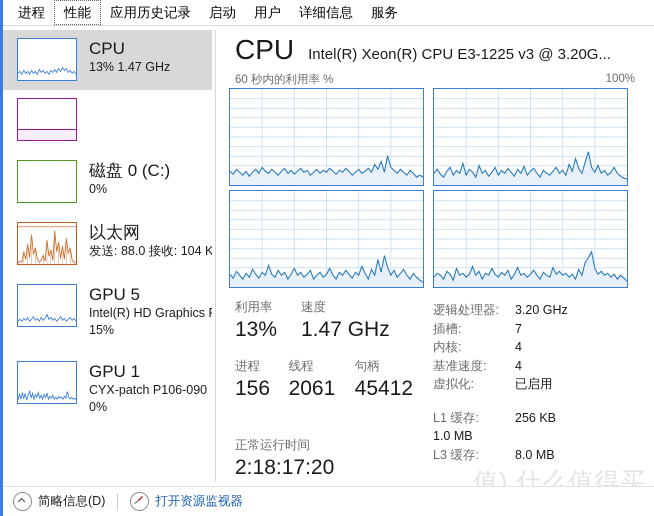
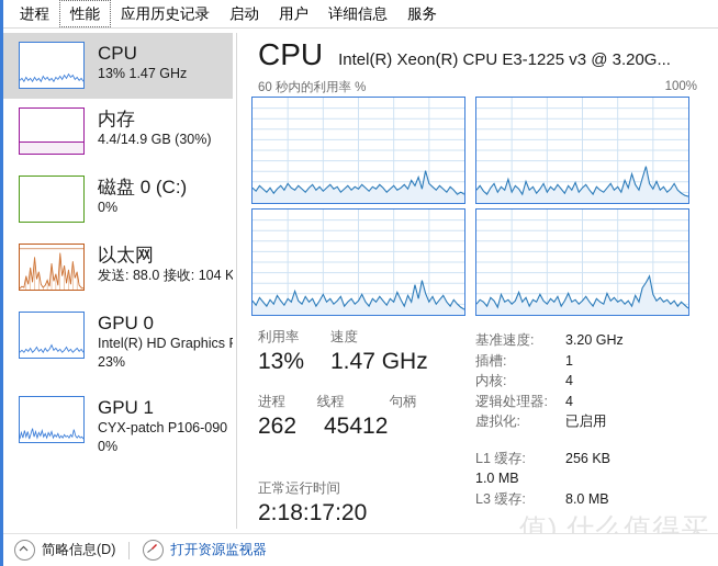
  进程
  性能
  应用历史记录
  启动
  用户
  详细信息
  服务
  CPU
  13% 1.47 GHz
+ 内存
+ 4.4/14.9 GB (30%)
  磁盘 0 (C:)
  0%
  以太网
  发送: 88.0 接收: 104 K
- GPU 5
+ GPU 0
  Intel(R) HD Graphics
- 15%
+ 23%
  GPU 1
  CYX-patch P106-090
  0%
  CPU
  Intel(R) Xeon(R) CPU E3-1225 v3 @ 3.20G...
  60 秒内的利用率 %
  100%
  利用率
  速度
  13%
  1.47 GHz
  进程
  线程
  句柄
- 156
+ 262
- 2061
  45412
  正常运行时间
  2:18:17:20
- 逻辑处理器:
+ 基准速度:
  3.20 GHz
  插槽:
- 7
+ 1
  内核:
  4
- 基准速度:
+ 逻辑处理器:
  4
  虚拟化:
  已启用
  L1 缓存:
  256 KB
  1.0 MB
  L3 缓存:
  8.0 MB
  值) 什么值得买
  简略信息(D)
  打开资源监视器
